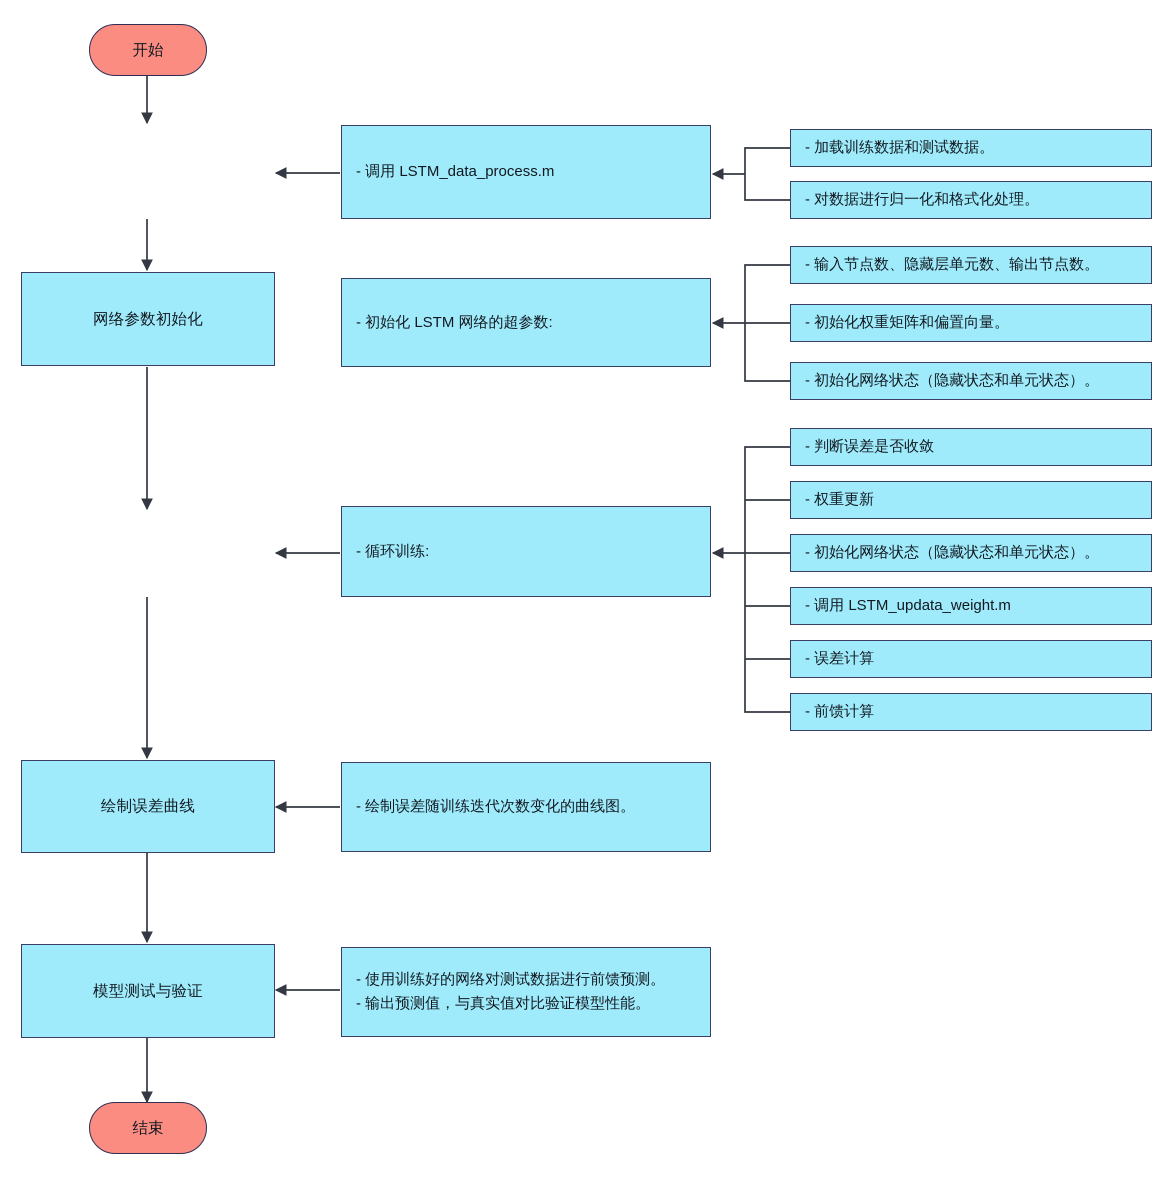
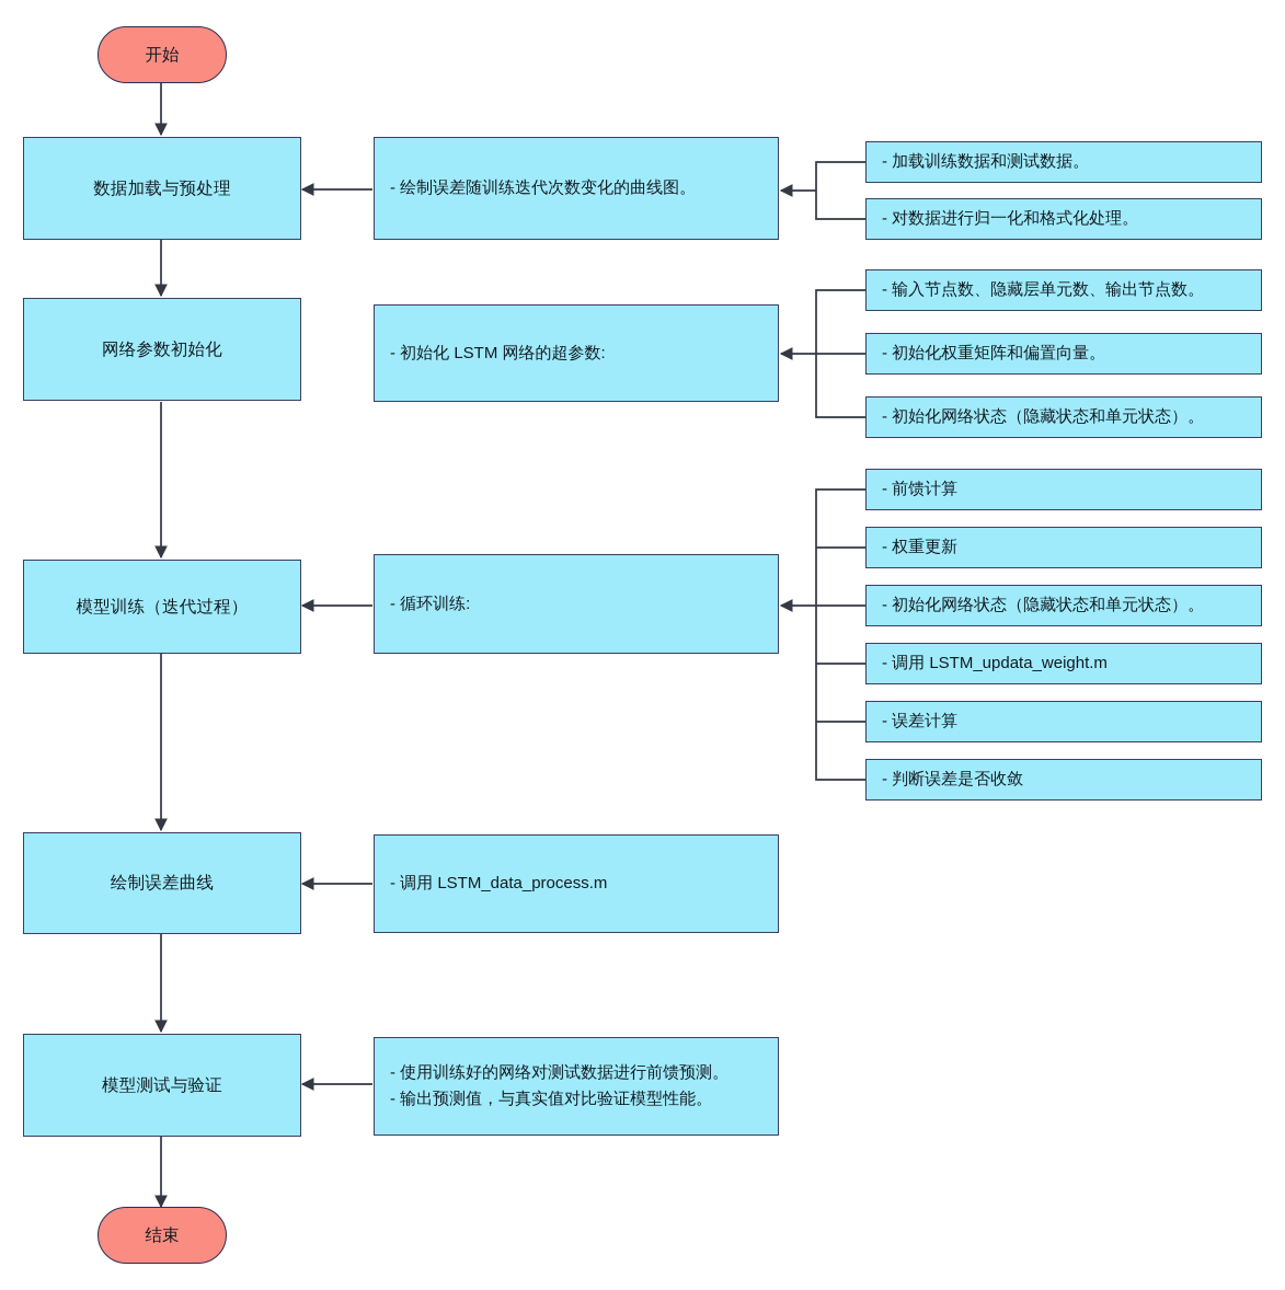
  开始
  结束
+ 数据加载与预处理
  网络参数初始化
+ 模型训练（迭代过程）
  绘制误差曲线
  模型测试与验证
- - 调用 LSTM_data_process.m
+ - 绘制误差随训练迭代次数变化的曲线图。
  - 初始化 LSTM 网络的超参数:
  - 循环训练:
- - 绘制误差随训练迭代次数变化的曲线图。
+ - 调用 LSTM_data_process.m
  - 使用训练好的网络对测试数据进行前馈预测。
  - 输出预测值，与真实值对比验证模型性能。
  - 加载训练数据和测试数据。
  - 对数据进行归一化和格式化处理。
  - 输入节点数、隐藏层单元数、输出节点数。
  - 初始化权重矩阵和偏置向量。
  - 初始化网络状态（隐藏状态和单元状态）。
- - 判断误差是否收敛
+ - 前馈计算
  - 权重更新
  - 初始化网络状态（隐藏状态和单元状态）。
  - 调用 LSTM_updata_weight.m
  - 误差计算
- - 前馈计算
+ - 判断误差是否收敛
